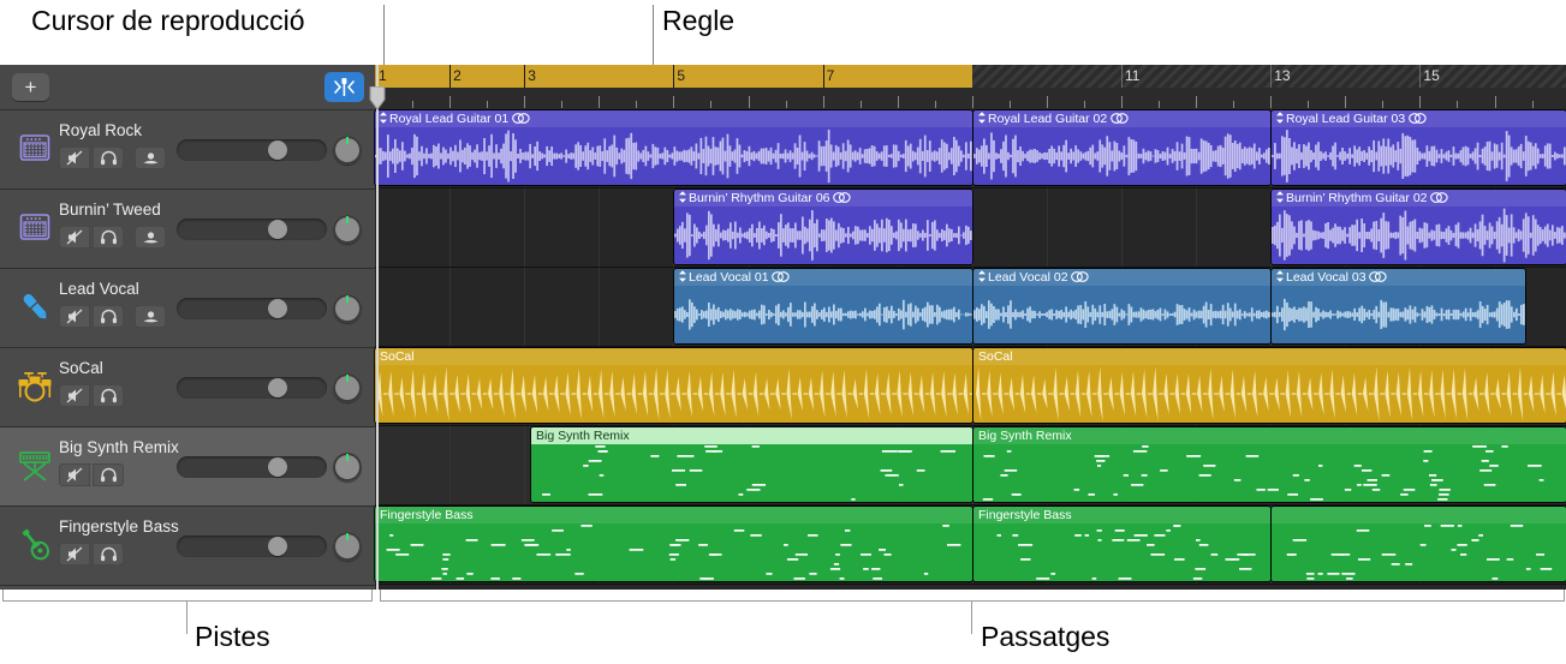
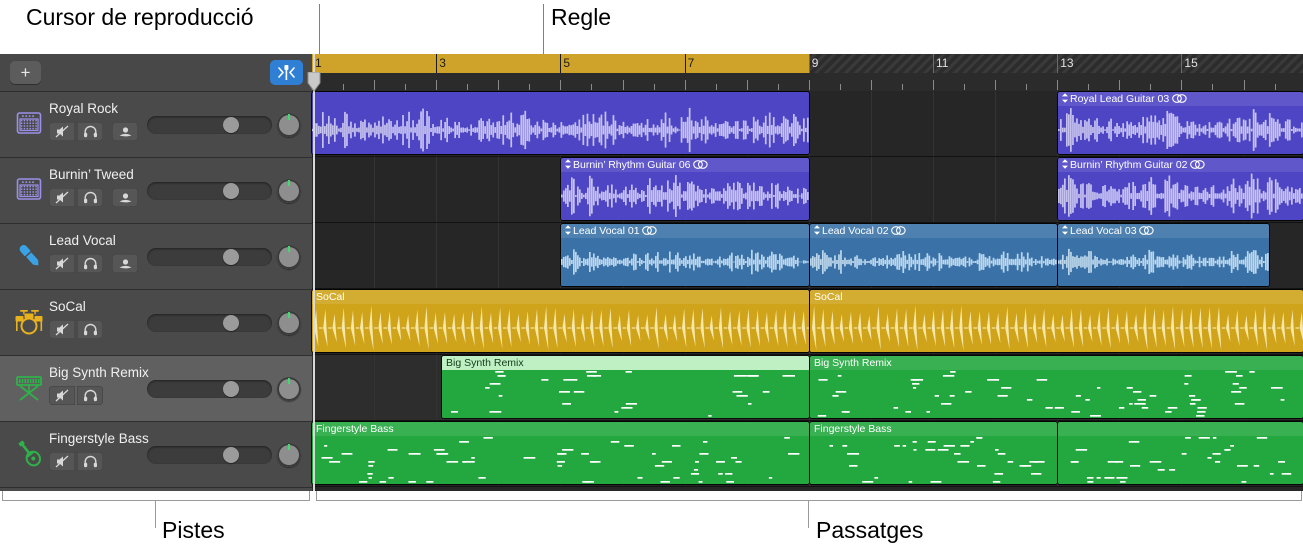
  Cursor de reproducció
  Regle
  +
  Royal Rock
  Burnin’ Tweed
  Lead Vocal
  SoCal
  Big Synth Remix
  Fingerstyle Bass
  1
  3
  5
  7
- 2
+ 9
  11
  13
  15
- Royal Lead Guitar 01
- Royal Lead Guitar 02
  Royal Lead Guitar 03
  Burnin’ Rhythm Guitar 06
  Burnin’ Rhythm Guitar 02
  Lead Vocal 01
  Lead Vocal 02
  Lead Vocal 03
  SoCal
  SoCal
  Big Synth Remix
  Big Synth Remix
  Fingerstyle Bass
  Fingerstyle Bass
  Pistes
  Passatges
